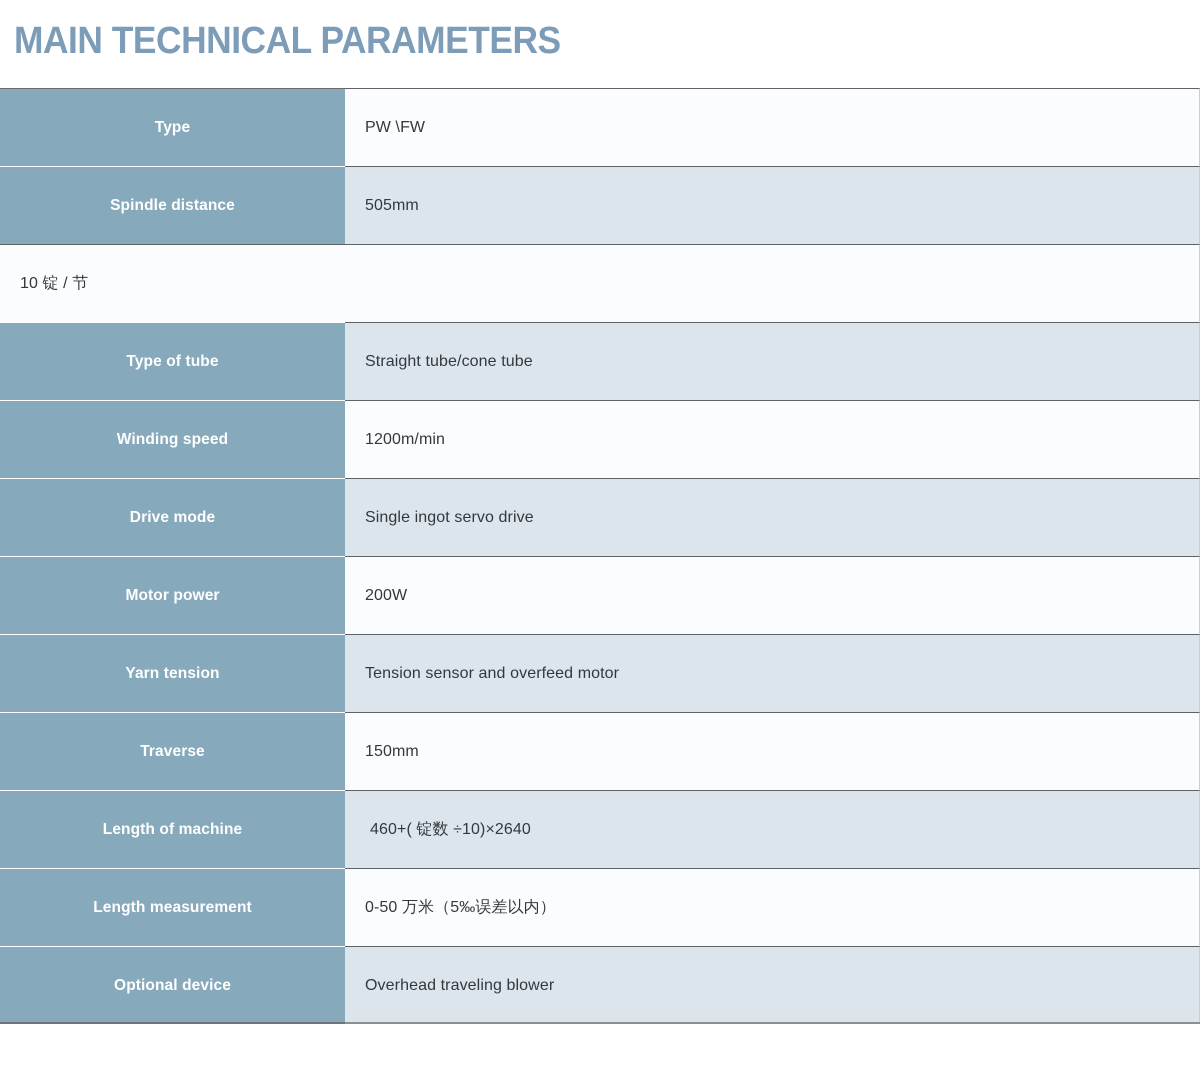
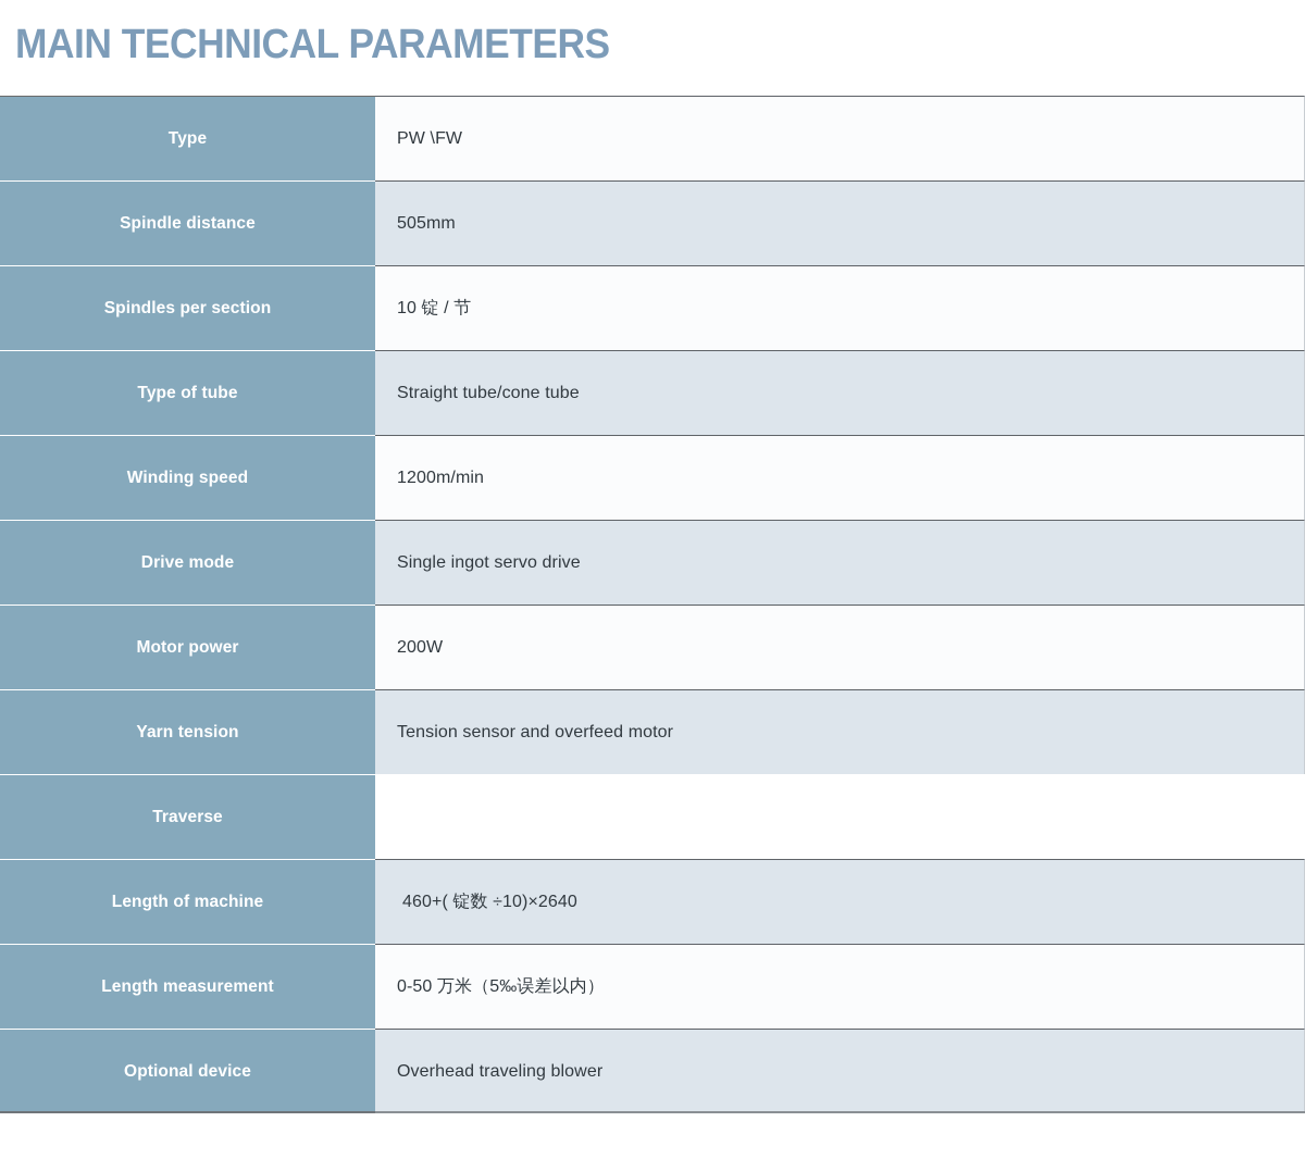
  MAIN TECHNICAL PARAMETERS
  Type
  PW \FW
  Spindle distance
  505mm
+ Spindles per section
  10 锭 / 节
  Type of tube
  Straight tube/cone tube
  Winding speed
  1200m/min
  Drive mode
  Single ingot servo drive
  Motor power
  200W
  Yarn tension
  Tension sensor and overfeed motor
  Traverse
- 150mm
  Length of machine
  460+( 锭数 ÷10)×2640
  Length measurement
  0-50 万米（5‰误差以内）
  Optional device
  Overhead traveling blower
